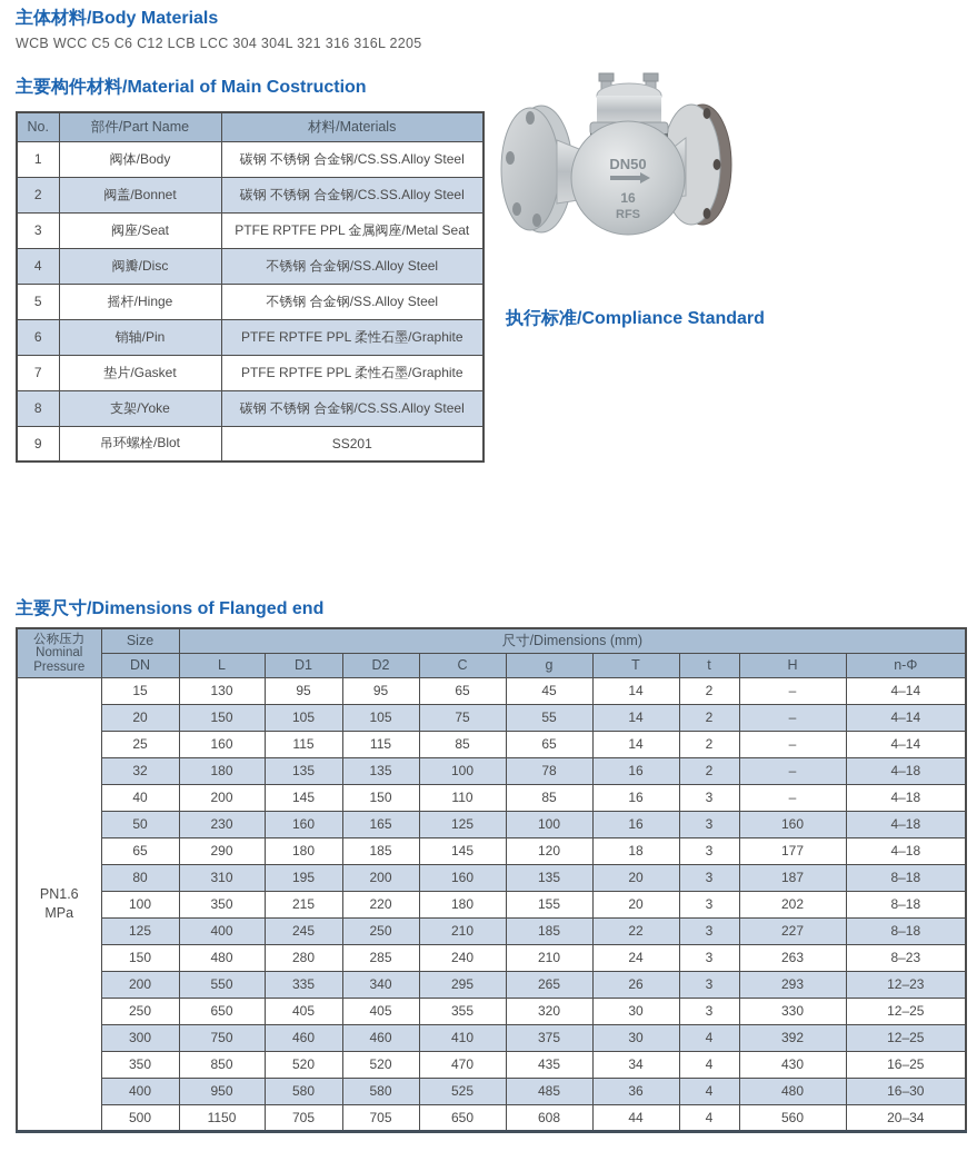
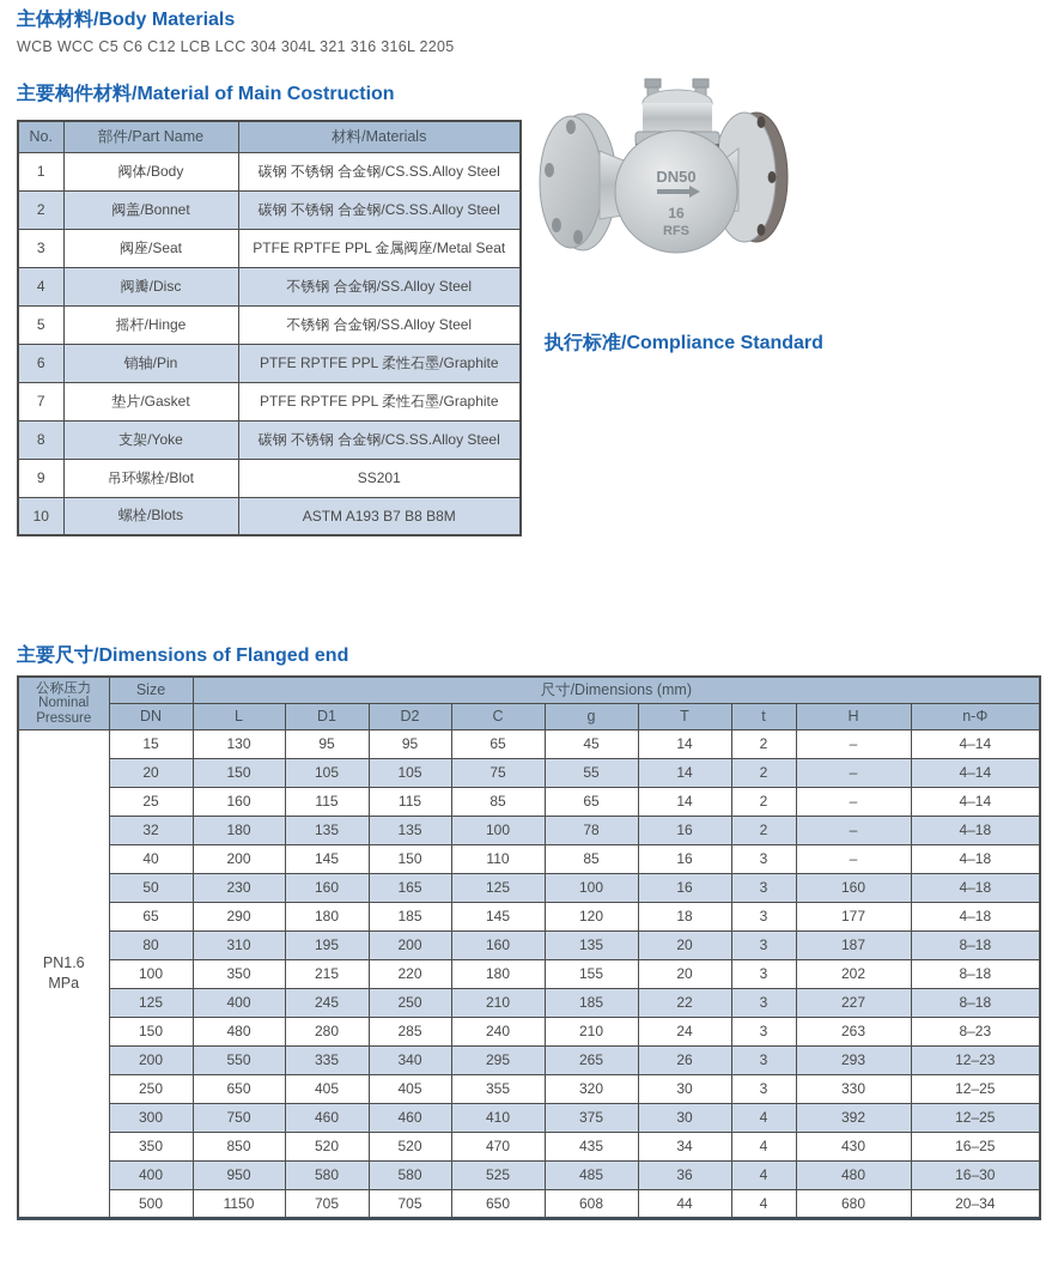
  主体材料/Body Materials
  WCB WCC C5 C6 C12 LCB LCC 304 304L 321 316 316L 2205
  主要构件材料/Material of Main Costruction
  No.	部件/Part Name	材料/Materials
  1	阀体/Body	碳钢 不锈钢 合金钢/CS.SS.Alloy Steel
  2	阀盖/Bonnet	碳钢 不锈钢 合金钢/CS.SS.Alloy Steel
  3	阀座/Seat	PTFE RPTFE PPL 金属阀座/Metal Seat
  4	阀瓣/Disc	不锈钢 合金钢/SS.Alloy Steel
  5	摇杆/Hinge	不锈钢 合金钢/SS.Alloy Steel
  6	销轴/Pin	PTFE RPTFE PPL 柔性石墨/Graphite
  7	垫片/Gasket	PTFE RPTFE PPL 柔性石墨/Graphite
  8	支架/Yoke	碳钢 不锈钢 合金钢/CS.SS.Alloy Steel
  9	吊环螺栓/Blot	SS201
+ 10	螺栓/Blots	ASTM A193 B7 B8 B8M
  DN50
  16
  RFS
  执行标准/Compliance Standard
  主要尺寸/Dimensions of Flanged end
  公称压力 Nominal Pressure	Size	尺寸/Dimensions (mm)
  DN	L	D1	D2	C	g	T	t	H	n-Φ
  PN1.6MPa	15	130	95	95	65	45	14	2	–	4–14
  20	150	105	105	75	55	14	2	–	4–14
  25	160	115	115	85	65	14	2	–	4–14
  32	180	135	135	100	78	16	2	–	4–18
  40	200	145	150	110	85	16	3	–	4–18
  50	230	160	165	125	100	16	3	160	4–18
  65	290	180	185	145	120	18	3	177	4–18
  80	310	195	200	160	135	20	3	187	8–18
  100	350	215	220	180	155	20	3	202	8–18
  125	400	245	250	210	185	22	3	227	8–18
  150	480	280	285	240	210	24	3	263	8–23
  200	550	335	340	295	265	26	3	293	12–23
  250	650	405	405	355	320	30	3	330	12–25
  300	750	460	460	410	375	30	4	392	12–25
  350	850	520	520	470	435	34	4	430	16–25
  400	950	580	580	525	485	36	4	480	16–30
- 500	1150	705	705	650	608	44	4	560	20–34
+ 500	1150	705	705	650	608	44	4	680	20–34
